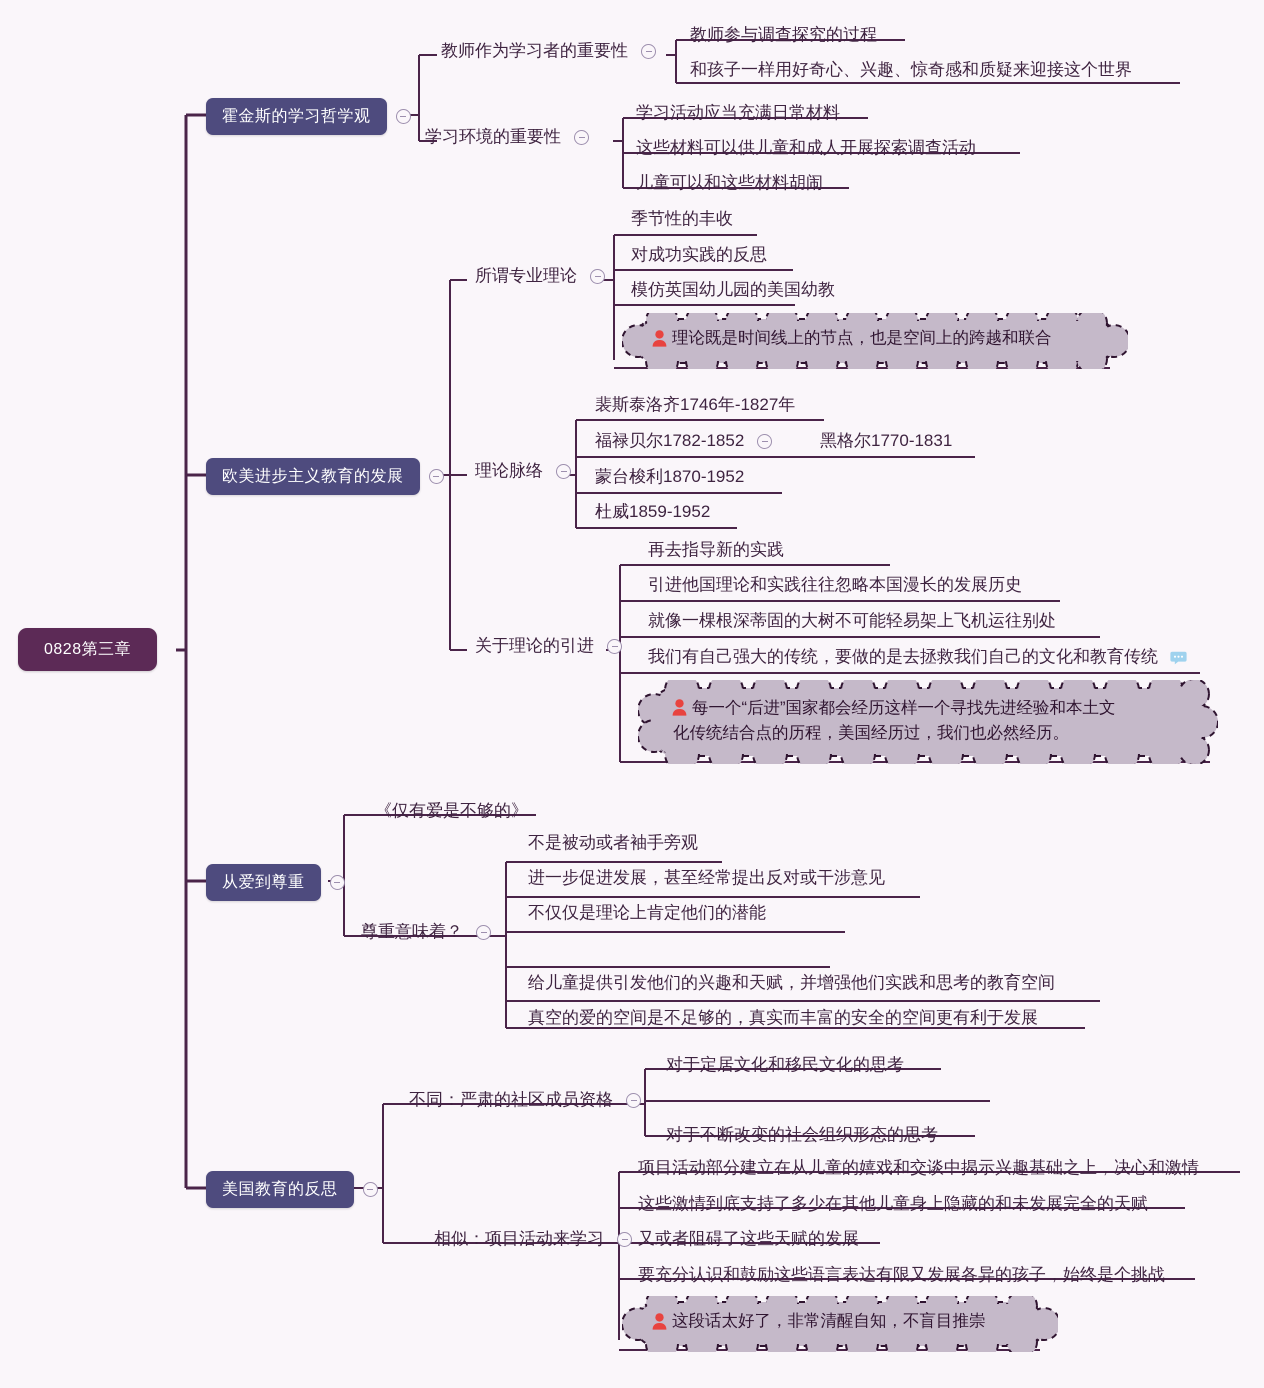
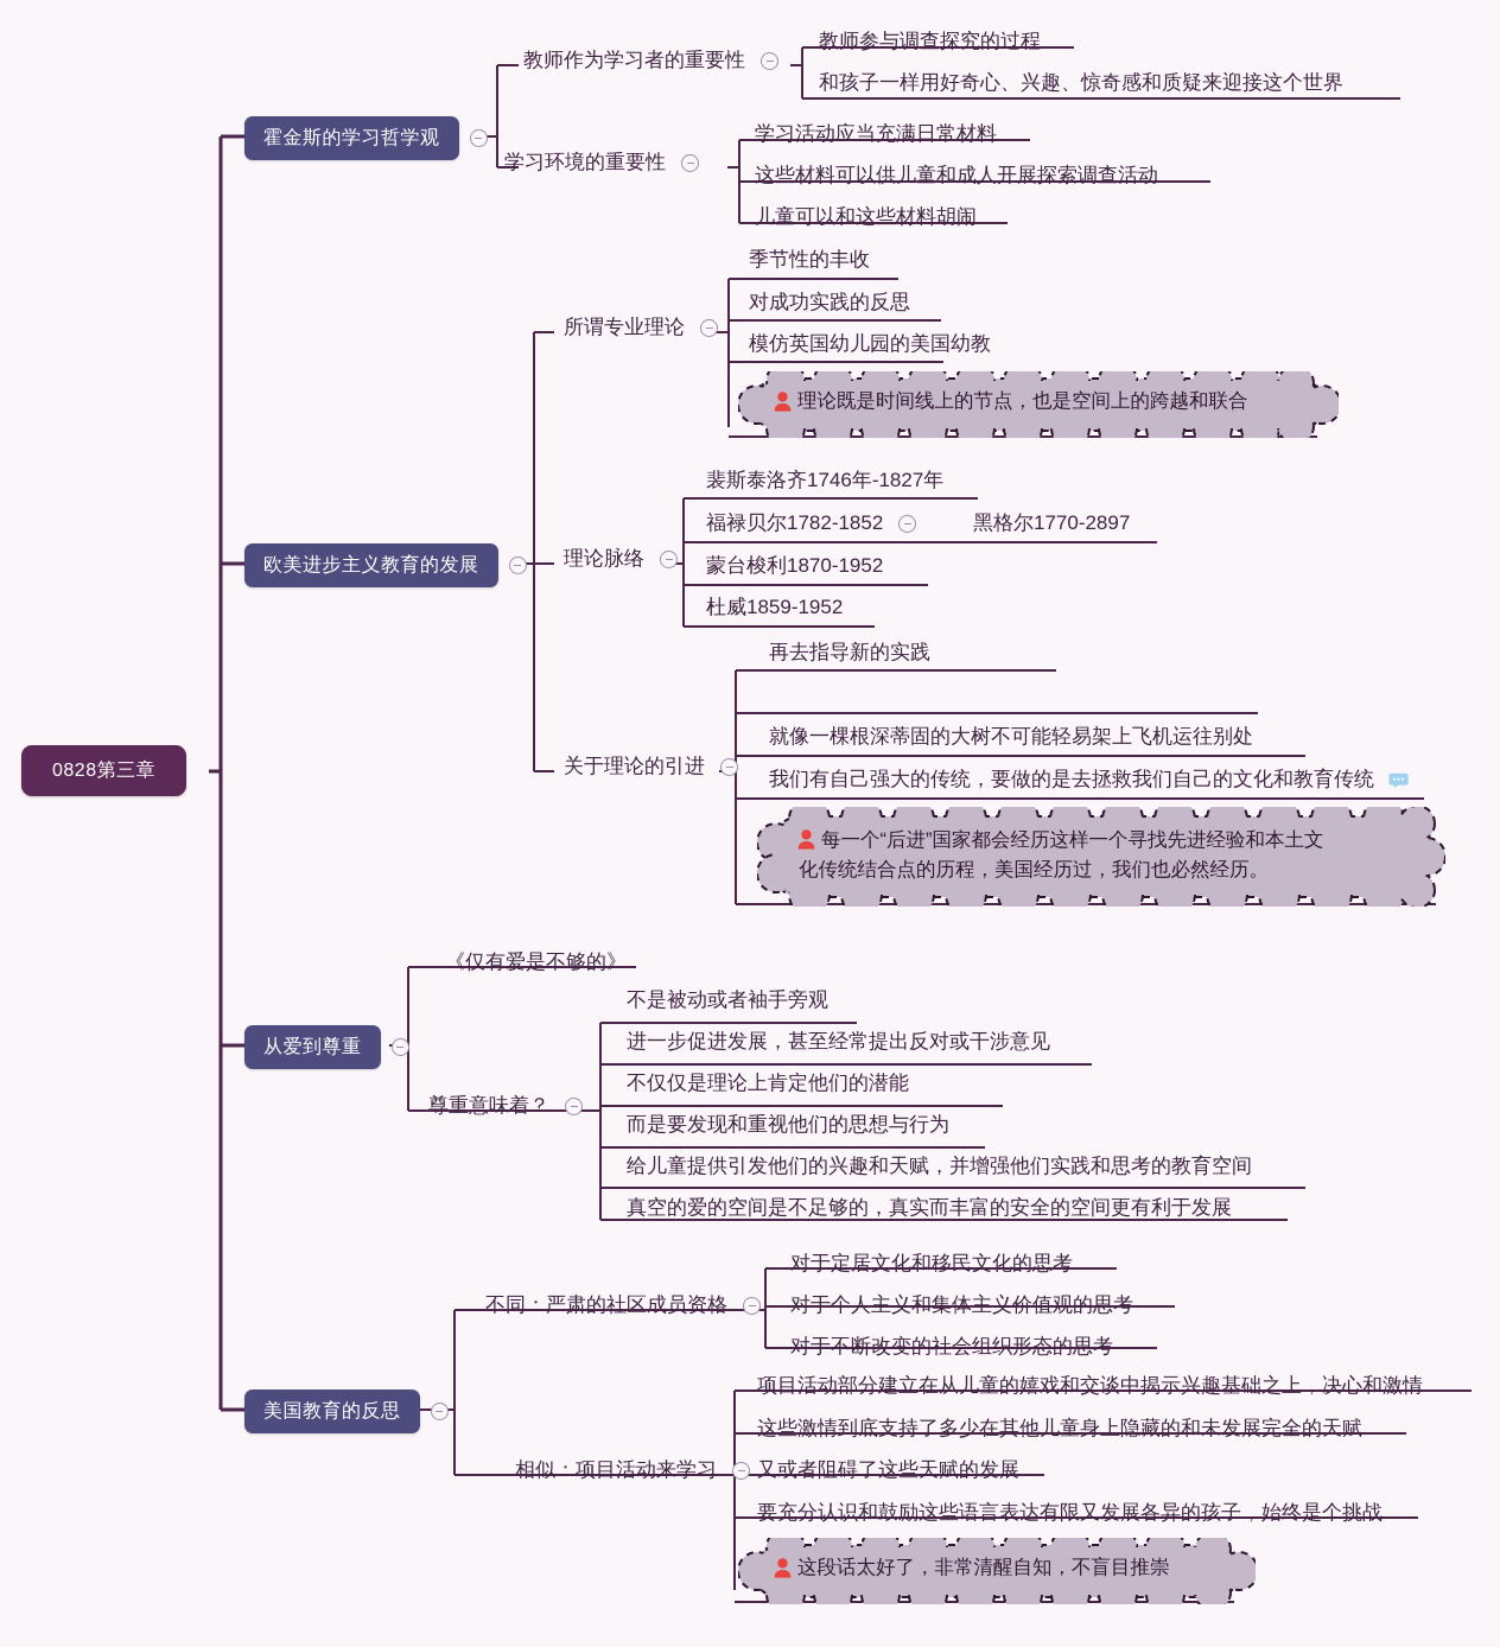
  0828第三章
  霍金斯的学习哲学观
  欧美进步主义教育的发展
  从爱到尊重
  美国教育的反思
  教师作为学习者的重要性
  教师参与调查探究的过程
  和孩子一样用好奇心、兴趣、惊奇感和质疑来迎接这个世界
  学习环境的重要性
  学习活动应当充满日常材料
  这些材料可以供儿童和成人开展探索调查活动
  儿童可以和这些材料胡闹
  所谓专业理论
  季节性的丰收
  对成功实践的反思
  模仿英国幼儿园的美国幼教
  理论既是时间线上的节点，也是空间上的跨越和联合
  理论脉络
  裴斯泰洛齐1746年-1827年
  福禄贝尔1782-1852
- 黑格尔1770-1831
+ 黑格尔1770-2897
  蒙台梭利1870-1952
  杜威1859-1952
  关于理论的引进
  再去指导新的实践
- 引进他国理论和实践往往忽略本国漫长的发展历史
  就像一棵根深蒂固的大树不可能轻易架上飞机运往别处
  我们有自己强大的传统，要做的是去拯救我们自己的文化和教育传统
  每一个“后进”国家都会经历这样一个寻找先进经验和本土文
  化传统结合点的历程，美国经历过，我们也必然经历。
  《仅有爱是不够的》
  尊重意味着？
  不是被动或者袖手旁观
  进一步促进发展，甚至经常提出反对或干涉意见
  不仅仅是理论上肯定他们的潜能
+ 而是要发现和重视他们的思想与行为
  给儿童提供引发他们的兴趣和天赋，并增强他们实践和思考的教育空间
  真空的爱的空间是不足够的，真实而丰富的安全的空间更有利于发展
  不同：严肃的社区成员资格
  对于定居文化和移民文化的思考
+ 对于个人主义和集体主义价值观的思考
  对于不断改变的社会组织形态的思考
  相似：项目活动来学习
  项目活动部分建立在从儿童的嬉戏和交谈中揭示兴趣基础之上，决心和激情
  这些激情到底支持了多少在其他儿童身上隐藏的和未发展完全的天赋
  又或者阻碍了这些天赋的发展
  要充分认识和鼓励这些语言表达有限又发展各异的孩子，始终是个挑战
  这段话太好了，非常清醒自知，不盲目推崇
